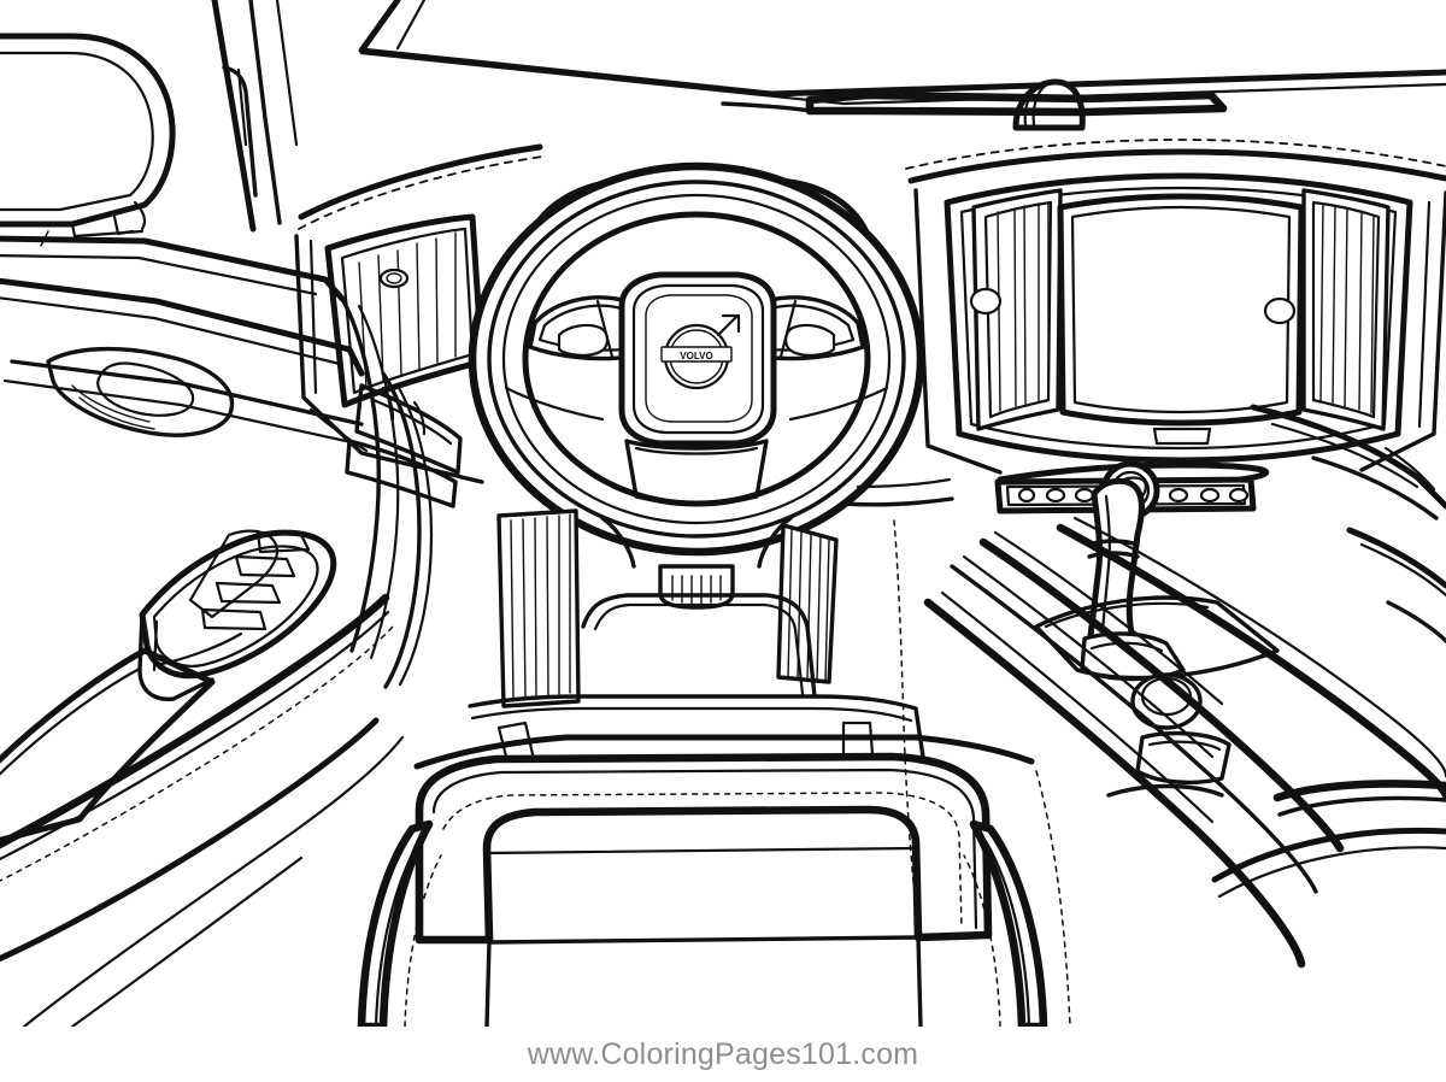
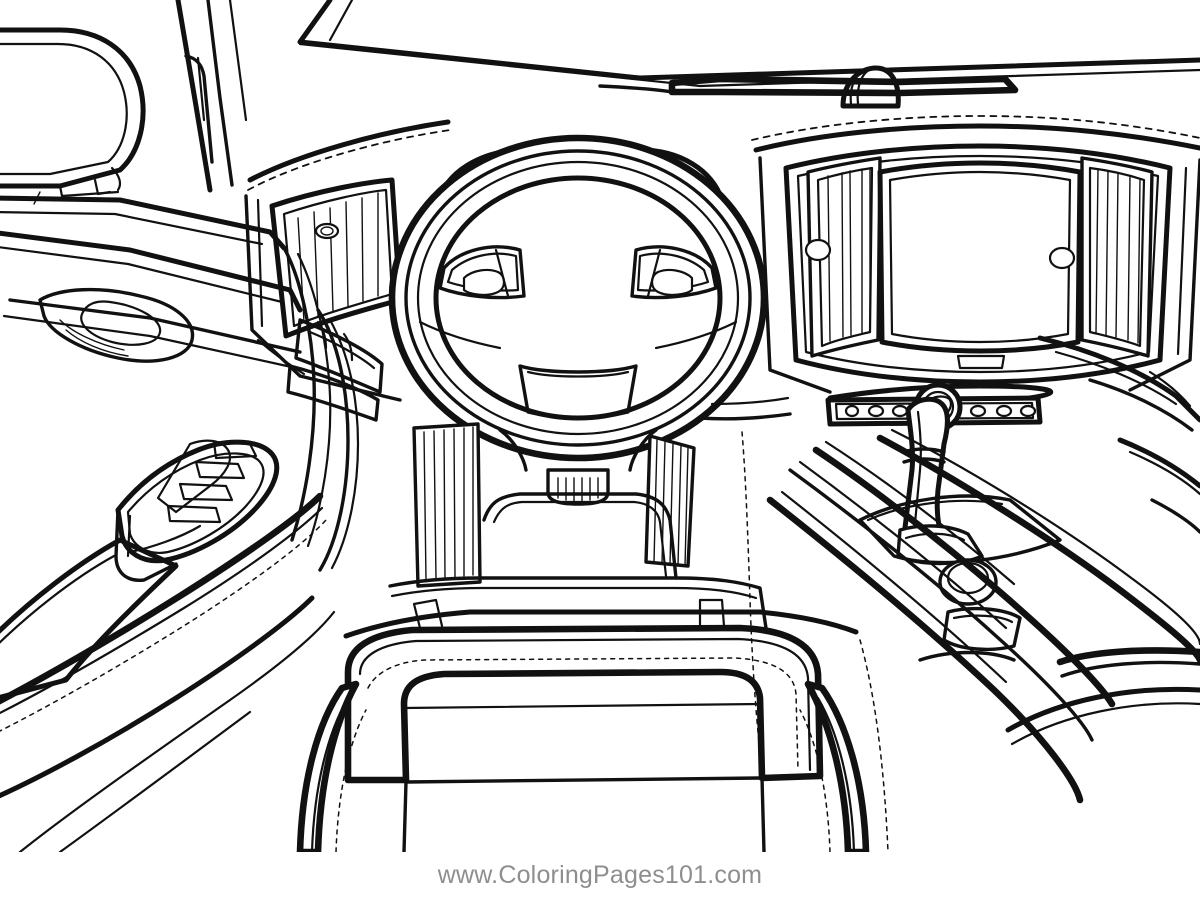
- VOLVO
  www.ColoringPages101.com
